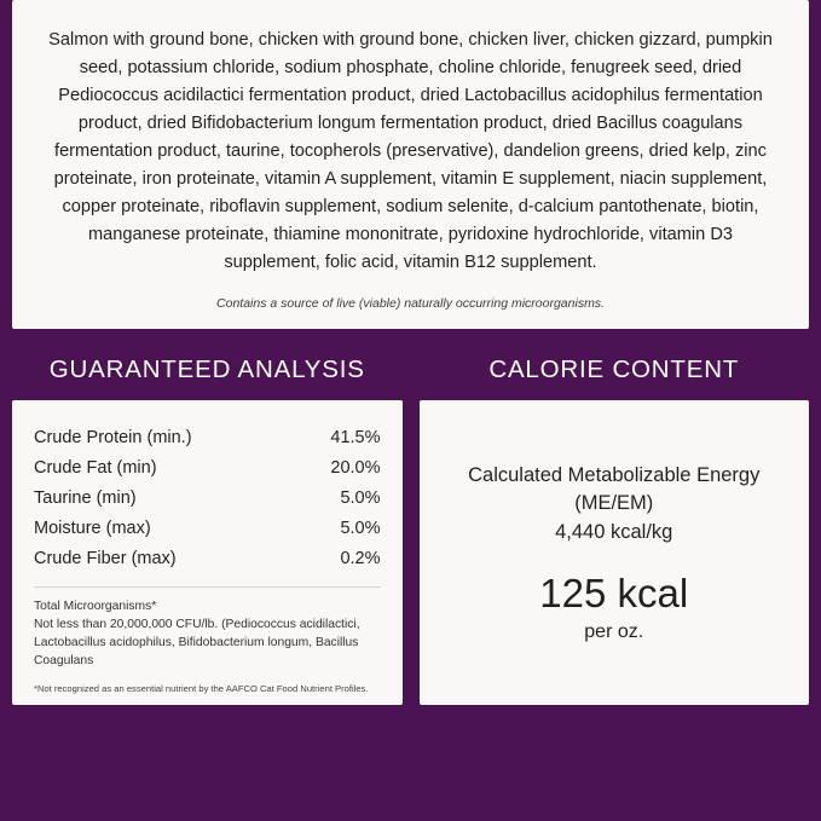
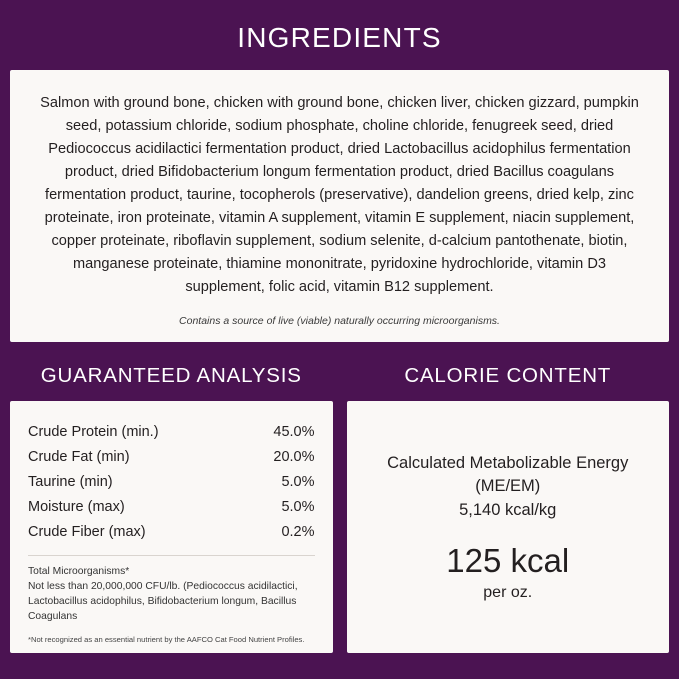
+ INGREDIENTS
  Salmon with ground bone, chicken with ground bone, chicken liver, chicken gizzard, pumpkin seed, potassium chloride, sodium phosphate, choline chloride, fenugreek seed, dried Pediococcus acidilactici fermentation product, dried Lactobacillus acidophilus fermentation product, dried Bifidobacterium longum fermentation product, dried Bacillus coagulans fermentation product, taurine, tocopherols (preservative), dandelion greens, dried kelp, zinc proteinate, iron proteinate, vitamin A supplement, vitamin E supplement, niacin supplement, copper proteinate, riboflavin supplement, sodium selenite, d-calcium pantothenate, biotin, manganese proteinate, thiamine mononitrate, pyridoxine hydrochloride, vitamin D3 supplement, folic acid, vitamin B12 supplement.
  Contains a source of live (viable) naturally occurring microorganisms.
  GUARANTEED ANALYSIS
- Crude Protein (min.)	41.5%
+ Crude Protein (min.)	45.0%
  Crude Fat (min)	20.0%
  Taurine (min)	5.0%
  Moisture (max)	5.0%
  Crude Fiber (max)	0.2%
  Total Microorganisms*
  Not less than 20,000,000 CFU/lb. (Pediococcus acidilactici, Lactobacillus acidophilus, Bifidobacterium longum, Bacillus Coagulans
  *Not recognized as an essential nutrient by the AAFCO Cat Food Nutrient Profiles.
  CALORIE CONTENT
  Calculated Metabolizable Energy (ME/EM)
- 4,440 kcal/kg
+ 5,140 kcal/kg
  125 kcal
  per oz.
